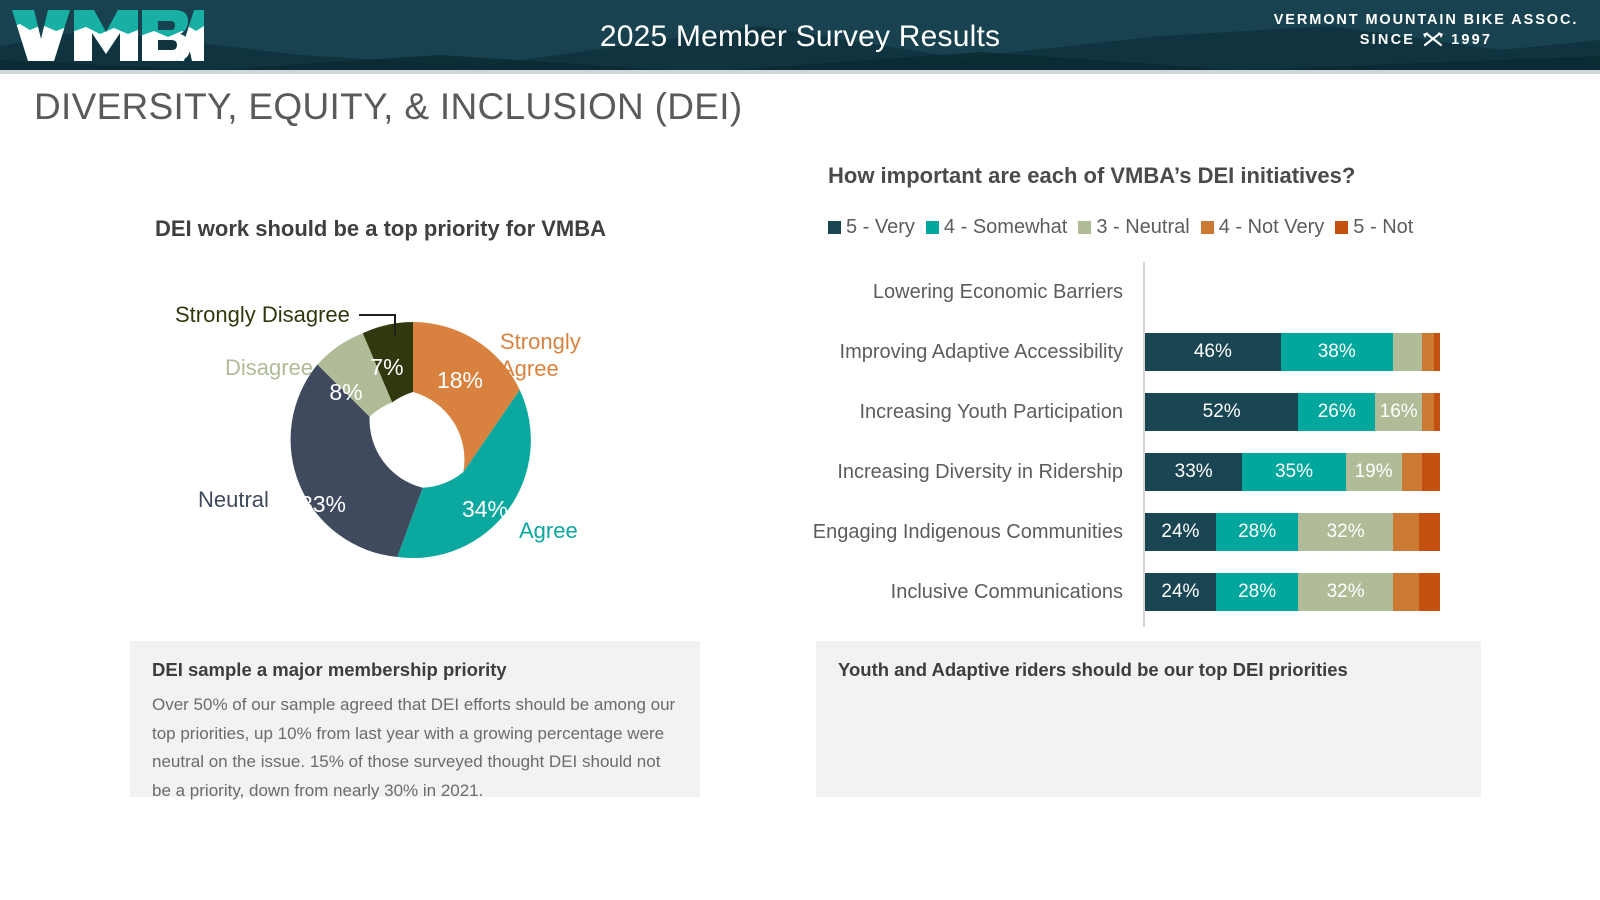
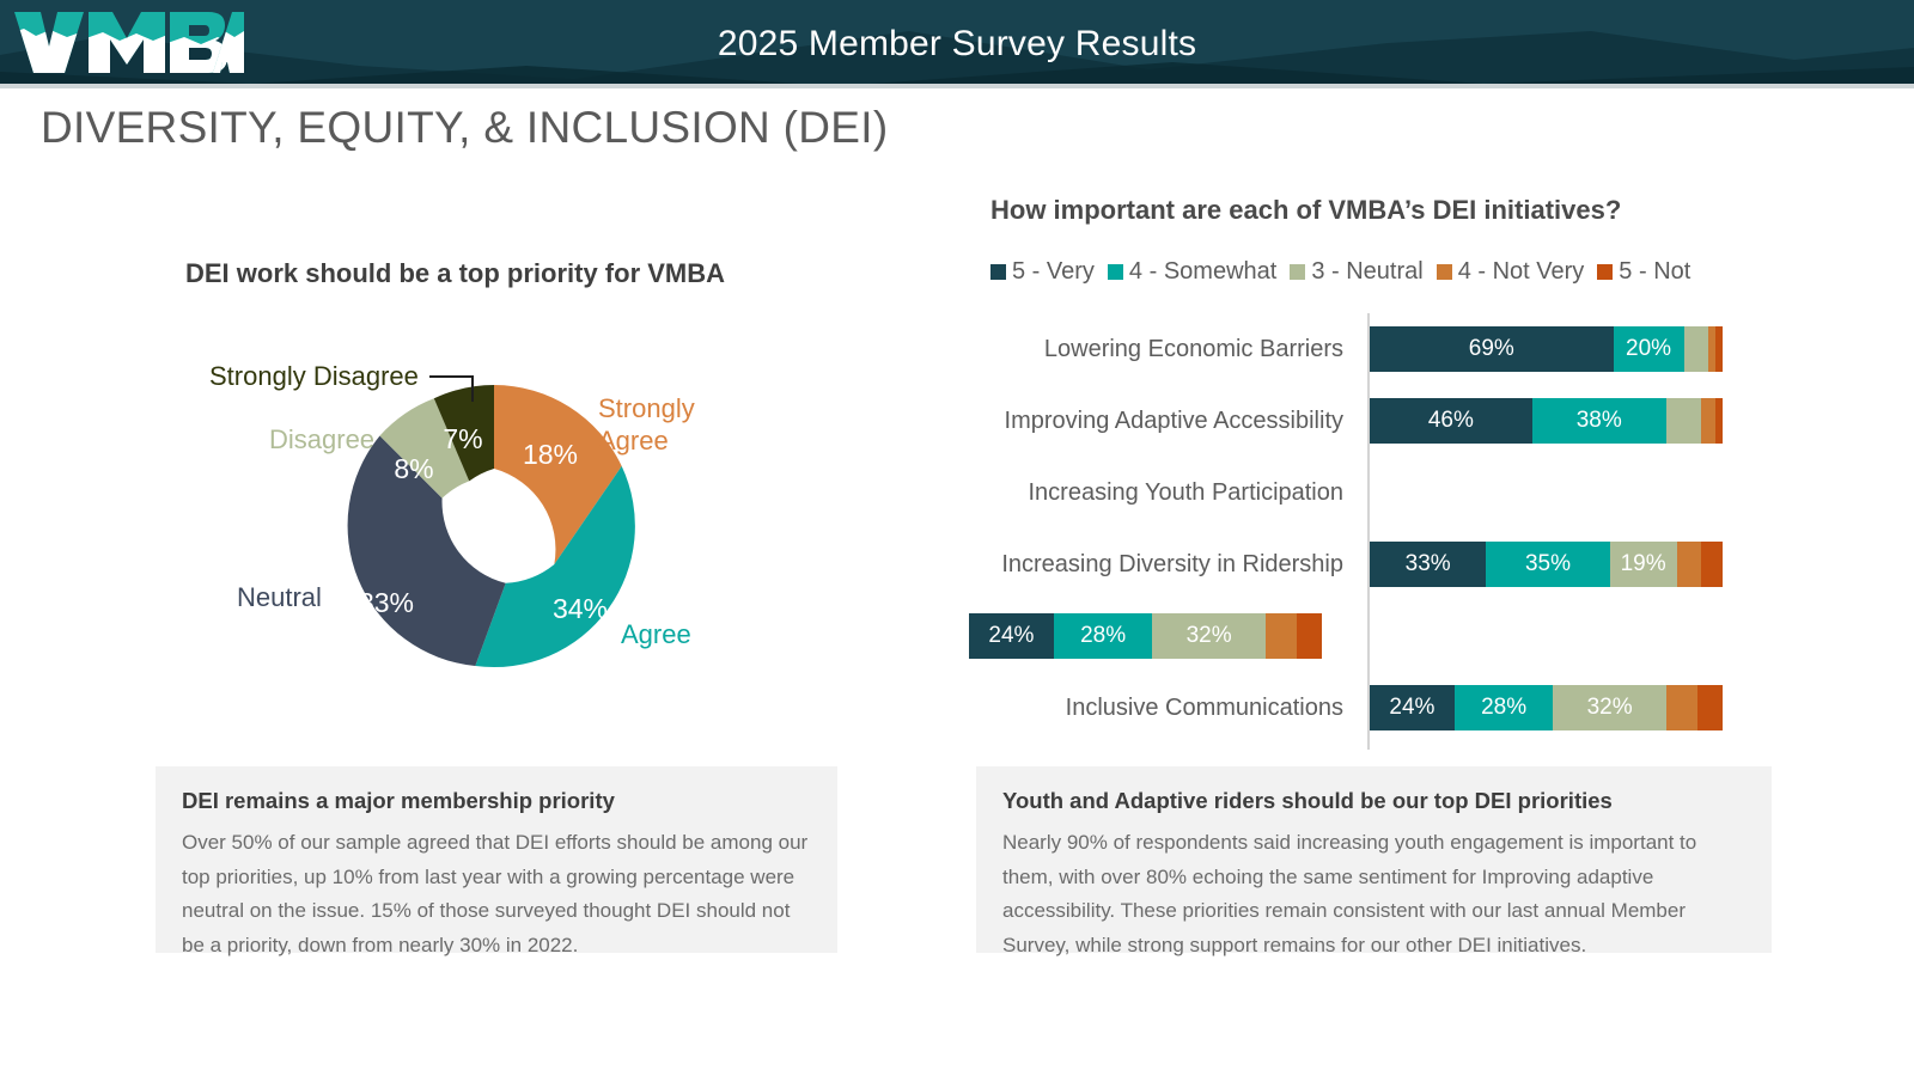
  2025 Member Survey Results
- VERMONT MOUNTAIN BIKE ASSOC.
- SINCE
- 1997
  DIVERSITY, EQUITY, & INCLUSION (DEI)
  DEI work should be a top priority for VMBA
  18%
  34%
  33%
  8%
  7%
  Strongly Disagree
  Disagree
  Neutral
  Agree
  Strongly
  Agree
  How important are each of VMBA’s DEI initiatives?
  5 - Very
  4 - Somewhat
  3 - Neutral
  4 - Not Very
  5 - Not
  Lowering Economic Barriers
+ 69%
+ 20%
  Improving Adaptive Accessibility
  46%
  38%
  Increasing Youth Participation
- 52%
- 26%
- 16%
  Increasing Diversity in Ridership
  33%
  35%
  19%
- Engaging Indigenous Communities
  24%
  28%
  32%
  Inclusive Communications
  24%
  28%
  32%
- DEI sample a major membership priority
+ DEI remains a major membership priority
- Over 50% of our sample agreed that DEI efforts should be among our top priorities, up 10% from last year with a growing percentage were neutral on the issue. 15% of those surveyed thought DEI should not be a priority, down from nearly 30% in 2021.
+ Over 50% of our sample agreed that DEI efforts should be among our top priorities, up 10% from last year with a growing percentage were neutral on the issue. 15% of those surveyed thought DEI should not be a priority, down from nearly 30% in 2022.
  Youth and Adaptive riders should be our top DEI priorities
+ Nearly 90% of respondents said increasing youth engagement is important to them, with over 80% echoing the same sentiment for Improving adaptive accessibility. These priorities remain consistent with our last annual Member Survey, while strong support remains for our other DEI initiatives.
